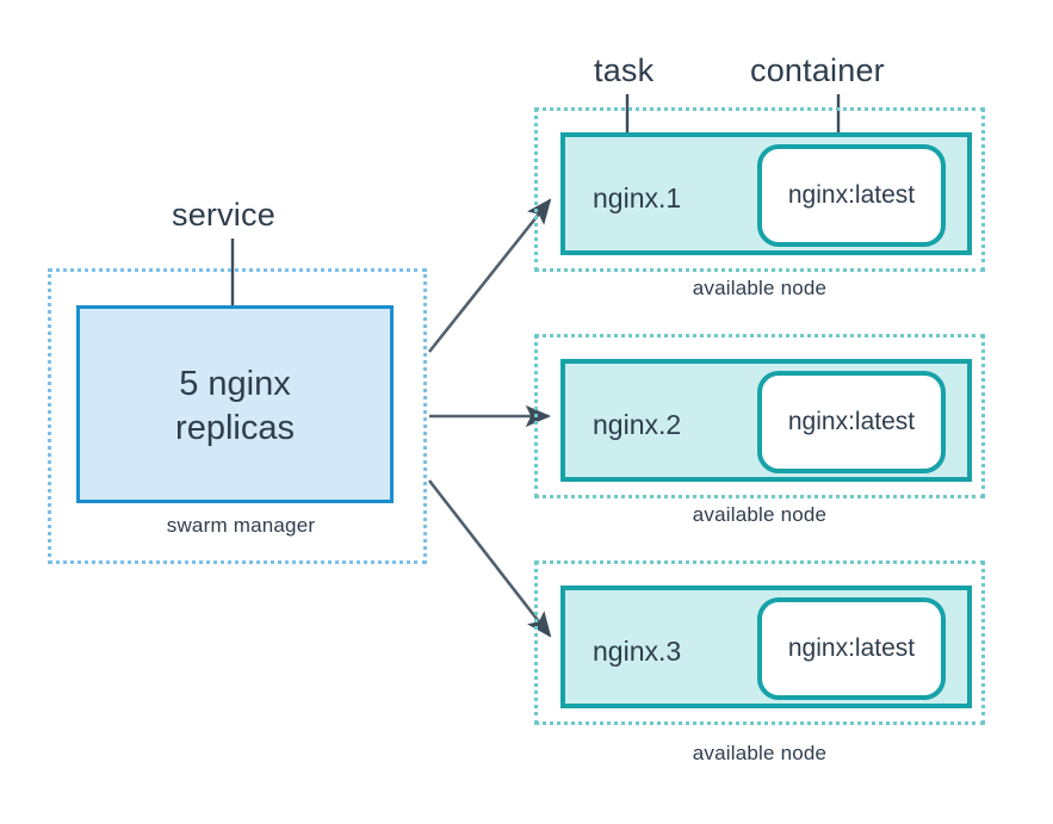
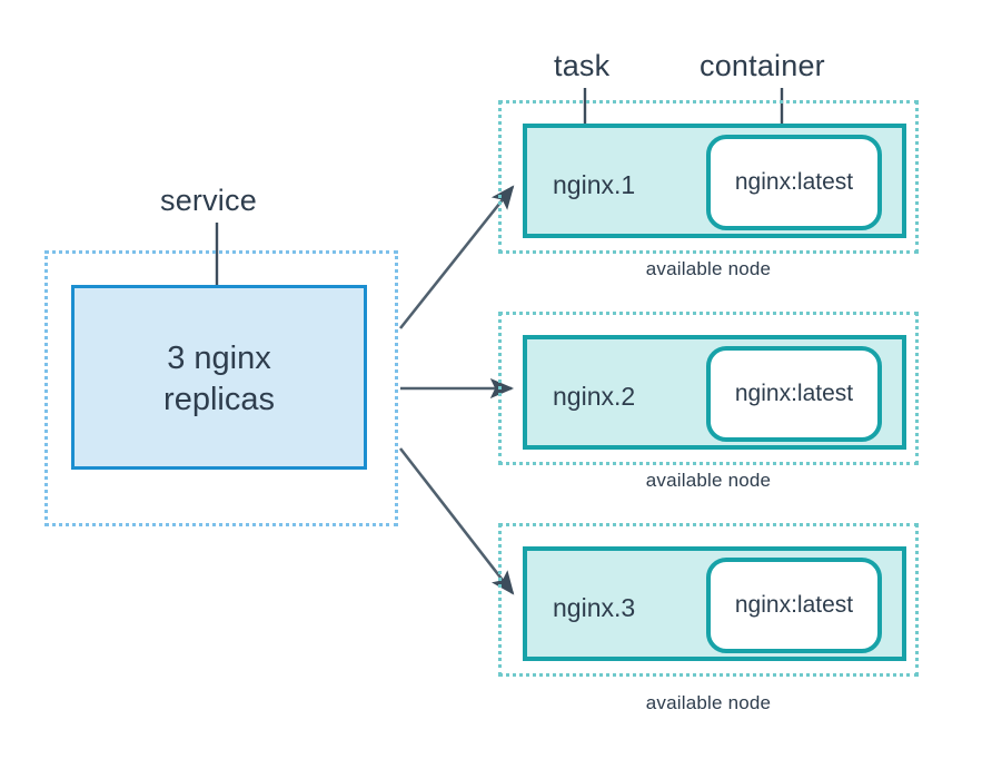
  task
  container
  service
- 5 nginx
+ 3 nginx
  replicas
- swarm manager
  nginx.1
  nginx:latest
  available node
  nginx.2
  nginx:latest
  available node
  nginx.3
  nginx:latest
  available node
